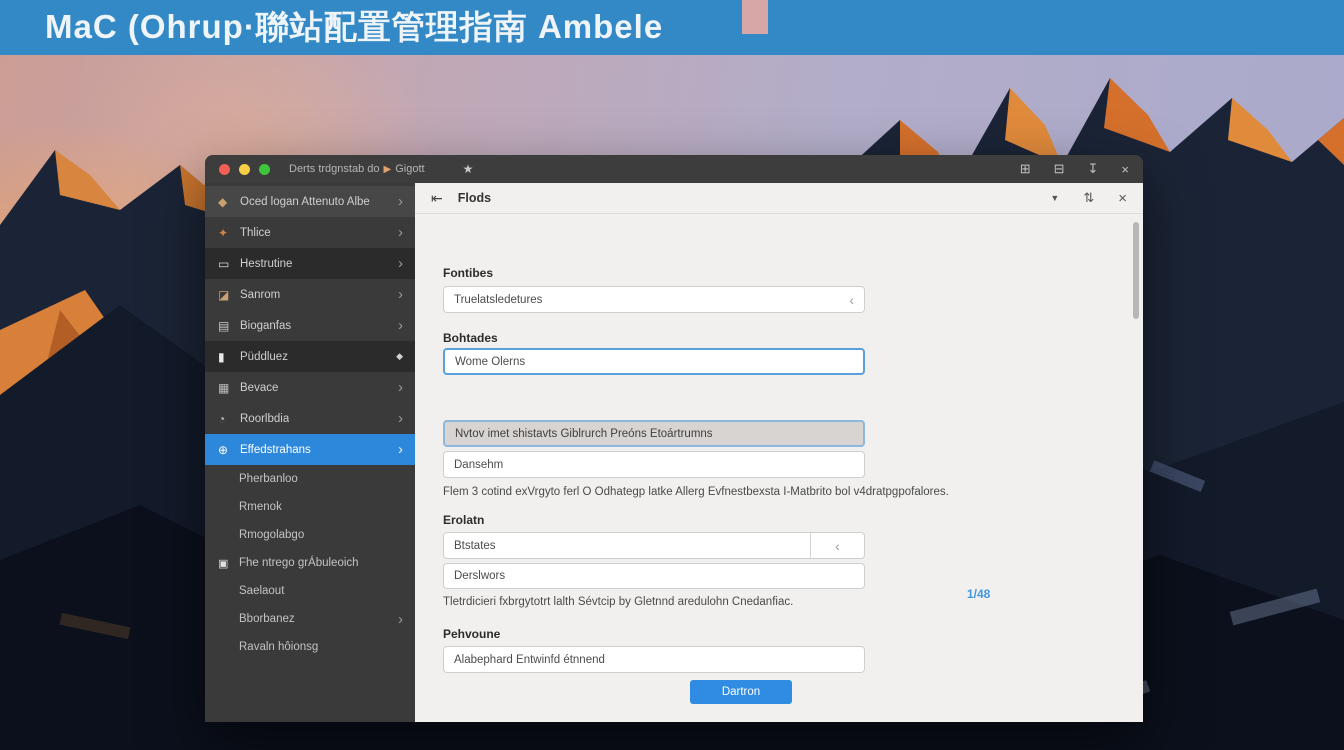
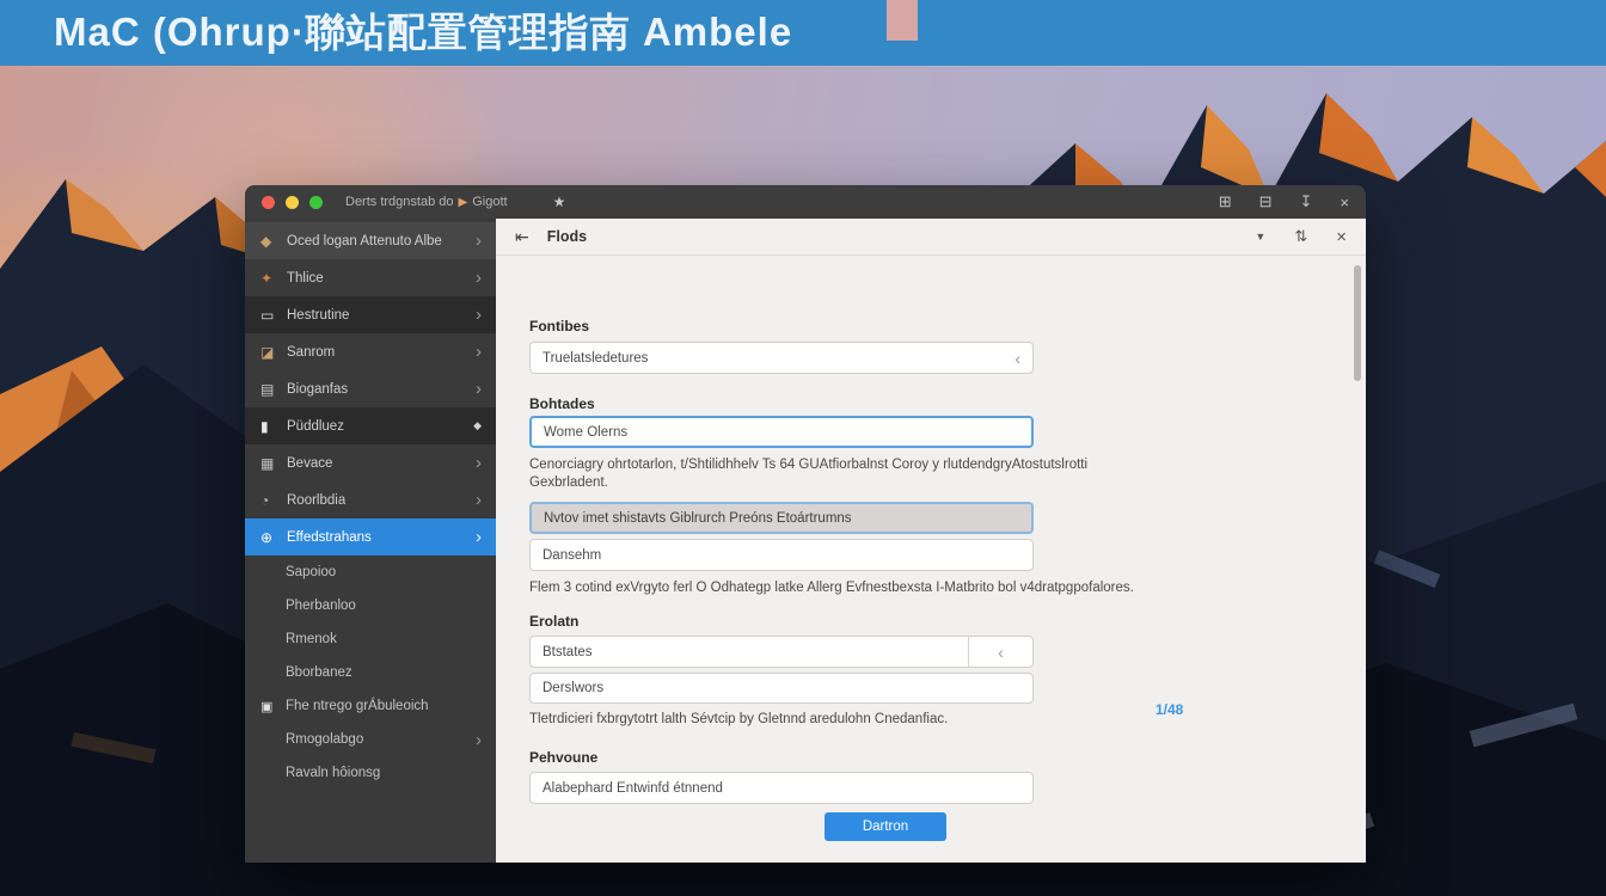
  MaC (Ohrup·聯站配置管理指南 Ambele
  Derts trdgnstab do ▶ Gigott
  ★
  ⊞
  ⊟
  ↧
  ×
  ◆
  Oced logan Attenuto Albe
  ›
  ✦
  Thlice
  ›
  ▭
  Hestrutine
  ›
  ◪
  Sanrom
  ›
  ▤
  Bioganfas
  ›
  ▮
  Püddluez
  ◆
  ▦
  Bevace
  ›
  ◔
  Roorlbdia
  ›
  ⊕
  Effedstrahans
  ›
+ Sapoioo
  Pherbanloo
  Rmenok
- Rmogolabgo
+ Bborbanez
  ▣
  Fhe ntrego grÁbuleoich
- Saelaout
- Bborbanez
+ Rmogolabgo
  ›
  Ravaln hôionsg
  ⇤
  Flods
  ▼
  ⇅
  ×
  Fontibes
  Truelatsledetures
  ‹
  Bohtades
  Wome Olerns
+ Cenorciagry ohrtotarlon, t/Shtilidhhelv Ts 64 GUAtfiorbalnst Coroy y rlutdendgryAtostutslrotti Gexbrladent.
  Nvtov imet shistavts Giblrurch Preóns Etoártrumns
  Dansehm
  Flem 3 cotind exVrgyto ferl O Odhategp latke Allerg Evfnestbexsta I-Matbrito bol v4dratpgpofalores.
  Erolatn
  Btstates
  ‹
  Derslwors
  Tletrdicieri fxbrgytotrt lalth Sévtcip by Gletnnd aredulohn Cnedanfiac.
  1/48
  Pehvoune
  Alabephard Entwinfd étnnend
  Dartron
